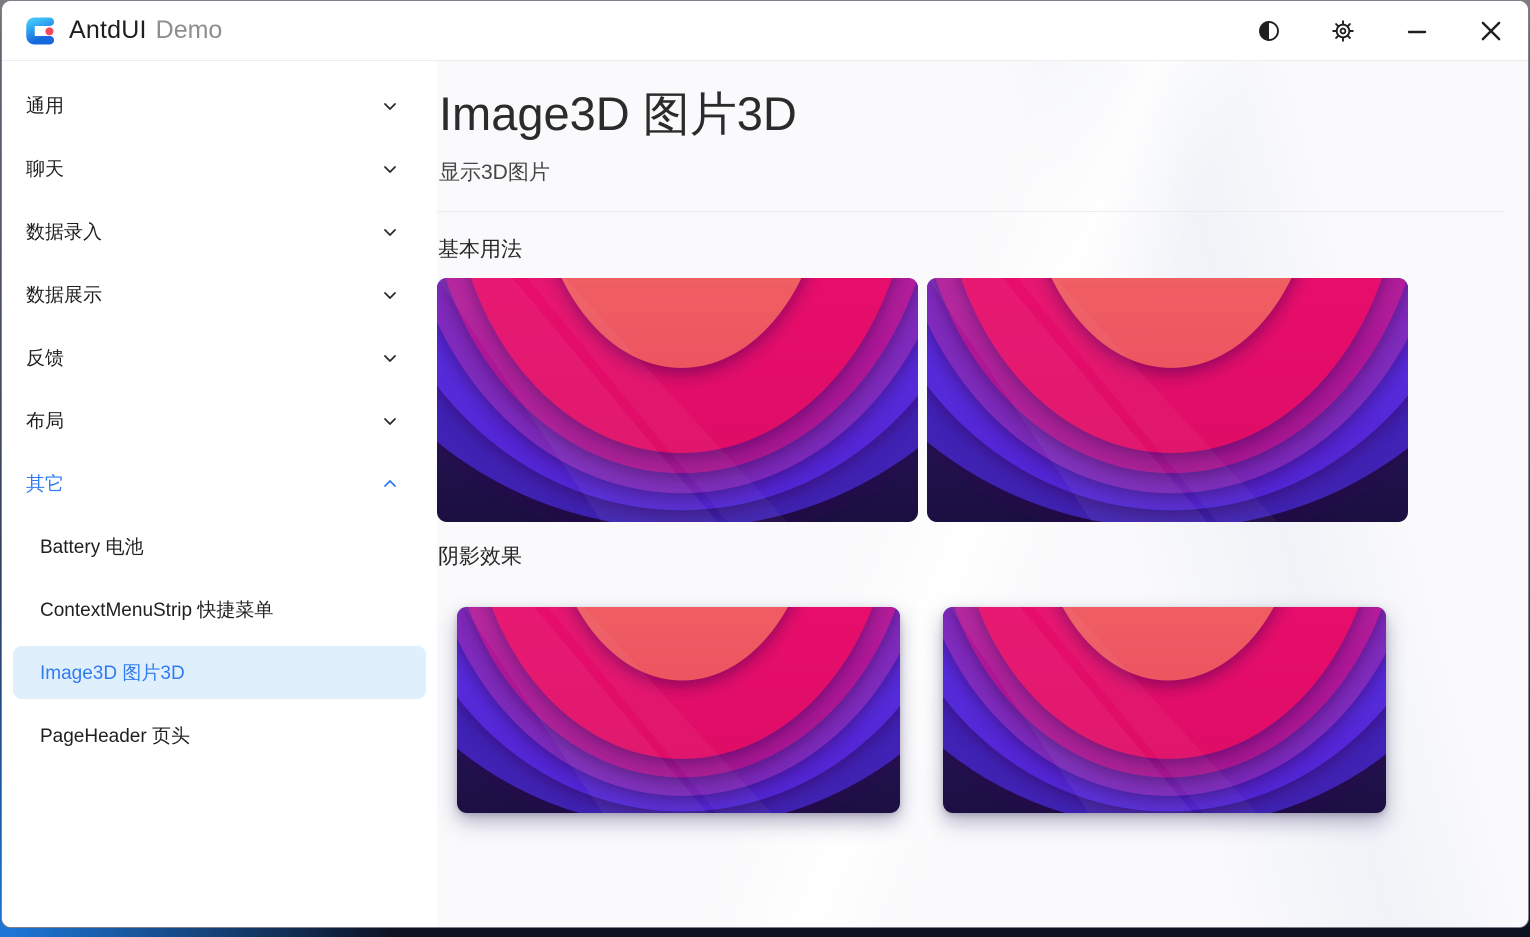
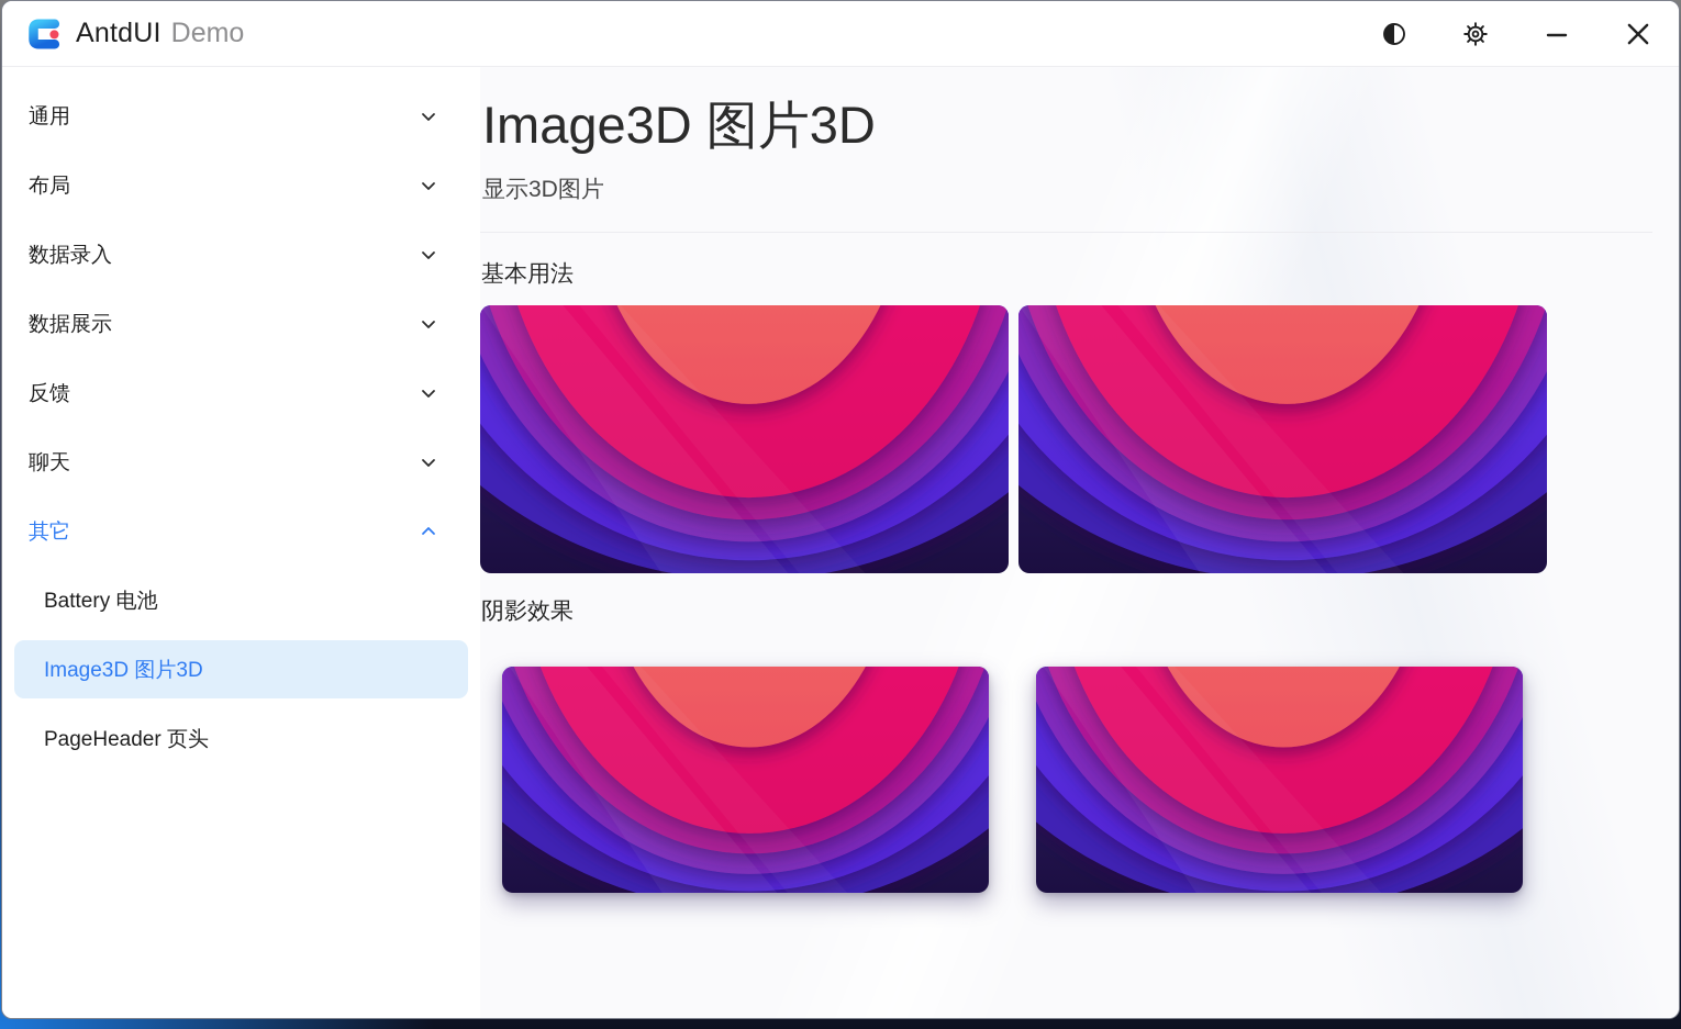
  AntdUI
  Demo
  通用
- 聊天
+ 布局
  数据录入
  数据展示
  反馈
- 布局
+ 聊天
  其它
  Battery 电池
- ContextMenuStrip 快捷菜单
  Image3D 图片3D
  PageHeader 页头
  Image3D 图片3D
  显示3D图片
  基本用法
  阴影效果
